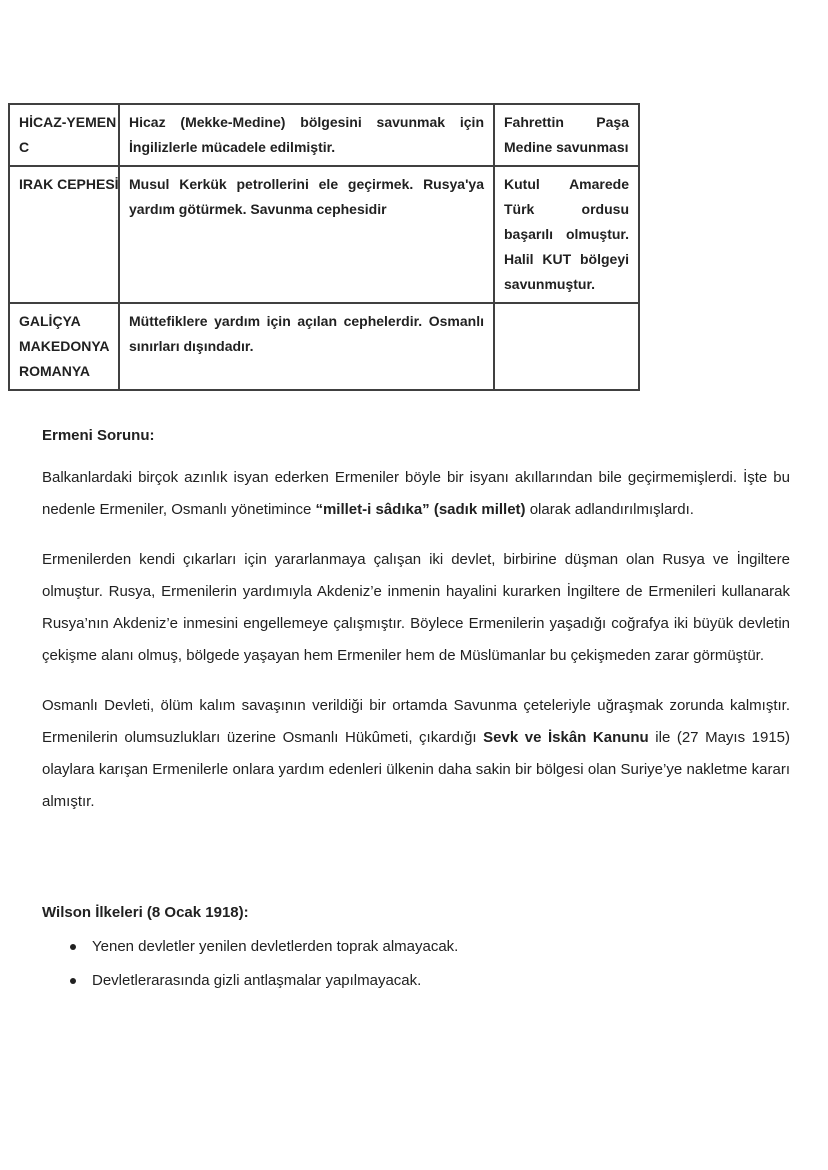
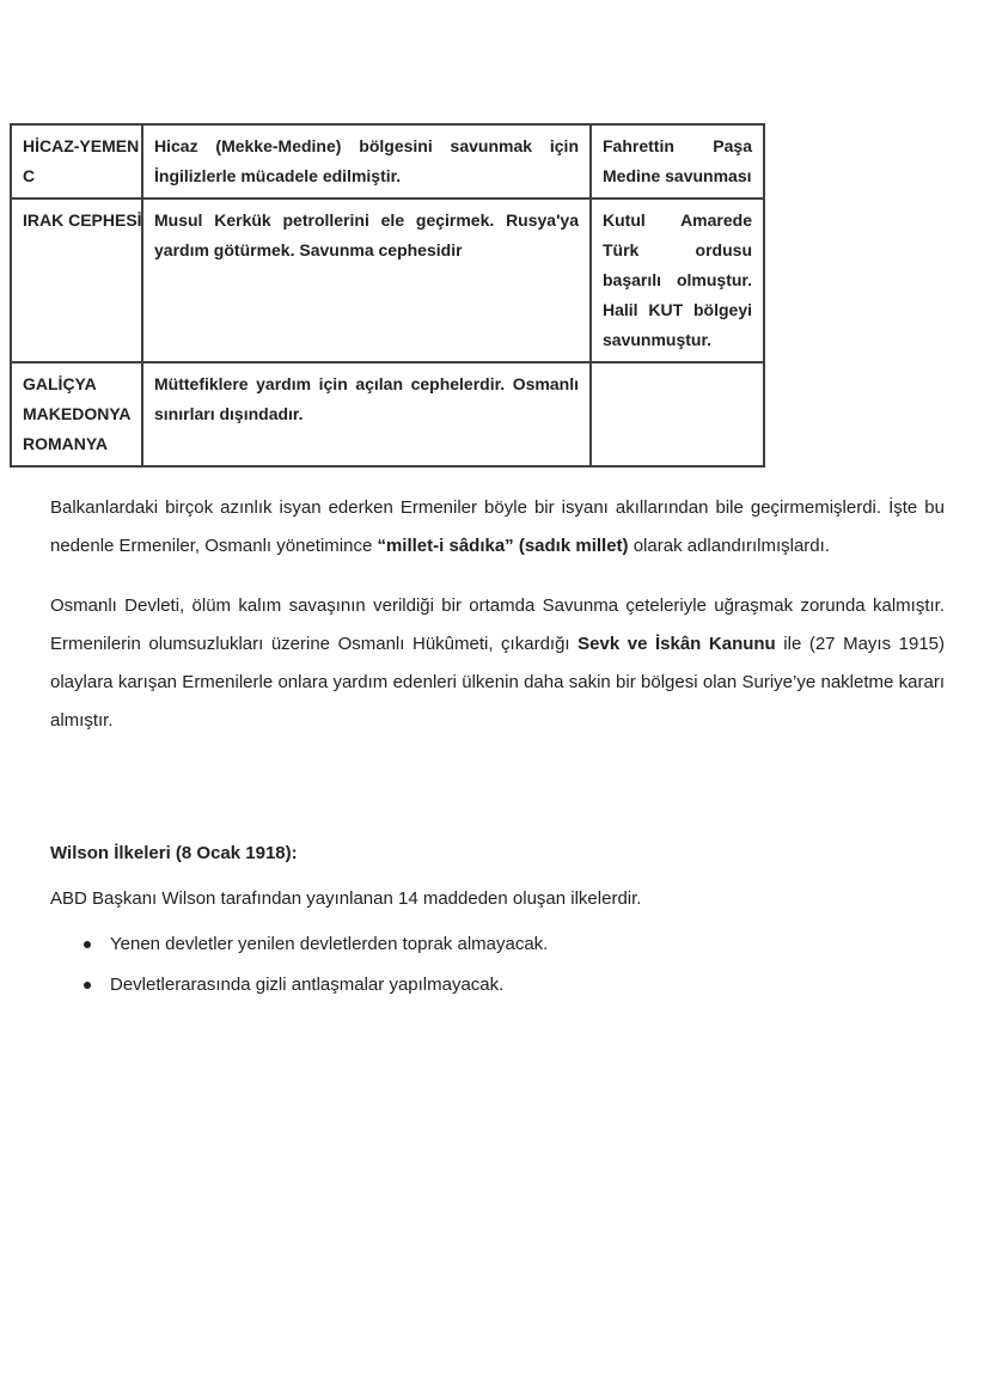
  HİCAZ-YEMEN C	Hicaz (Mekke-Medine) bölgesini savunmak için İngilizlerle mücadele edilmiştir.	Fahrettin Paşa Medine savunması
  IRAK CEPHESİ	Musul Kerkük petrollerini ele geçirmek. Rusya'ya yardım götürmek. Savunma cephesidir	Kutul Amarede Türk ordusu başarılı olmuştur. Halil KUT bölgeyi savunmuştur.
  GALİÇYA MAKEDONYA ROMANYA	Müttefiklere yardım için açılan cephelerdir. Osmanlı sınırları dışındadır.
- Ermeni Sorunu:
  Balkanlardaki birçok azınlık isyan ederken Ermeniler böyle bir isyanı akıllarından bile geçirmemişlerdi. İşte bu nedenle Ermeniler, Osmanlı yönetimince “millet-i sâdıka” (sadık millet) olarak adlandırılmışlardı.
- Ermenilerden kendi çıkarları için yararlanmaya çalışan iki devlet, birbirine düşman olan Rusya ve İngiltere olmuştur. Rusya, Ermenilerin yardımıyla Akdeniz’e inmenin hayalini kurarken İngiltere de Ermenileri kullanarak Rusya’nın Akdeniz’e inmesini engellemeye çalışmıştır. Böylece Ermenilerin yaşadığı coğrafya iki büyük devletin çekişme alanı olmuş, bölgede yaşayan hem Ermeniler hem de Müslümanlar bu çekişmeden zarar görmüştür.
  Osmanlı Devleti, ölüm kalım savaşının verildiği bir ortamda Savunma çeteleriyle uğraşmak zorunda kalmıştır. Ermenilerin olumsuzlukları üzerine Osmanlı Hükûmeti, çıkardığı Sevk ve İskân Kanunu ile (27 Mayıs 1915) olaylara karışan Ermenilerle onlara yardım edenleri ülkenin daha sakin bir bölgesi olan Suriye’ye nakletme kararı almıştır.
  Wilson İlkeleri (8 Ocak 1918):
+ ABD Başkanı Wilson tarafından yayınlanan 14 maddeden oluşan ilkelerdir.
  Yenen devletler yenilen devletlerden toprak almayacak.
  Devletlerarasında gizli antlaşmalar yapılmayacak.
